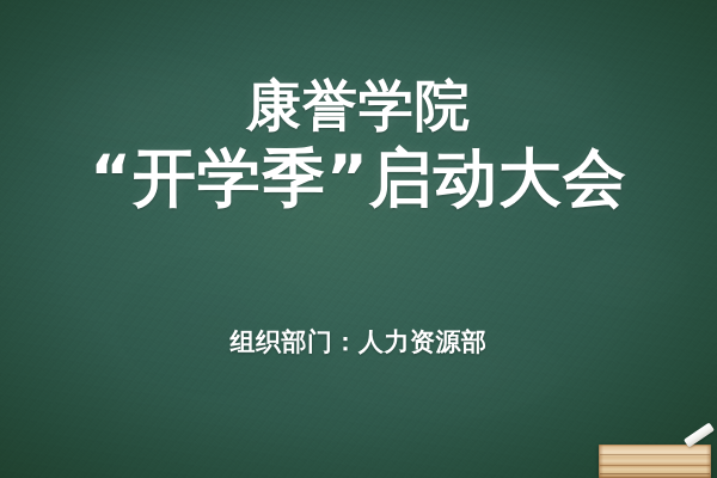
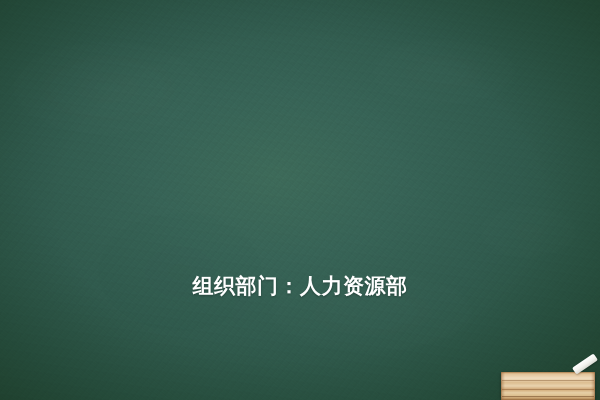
- 康誉学院
- “开学季”启动大会
  组织部门：人力资源部
